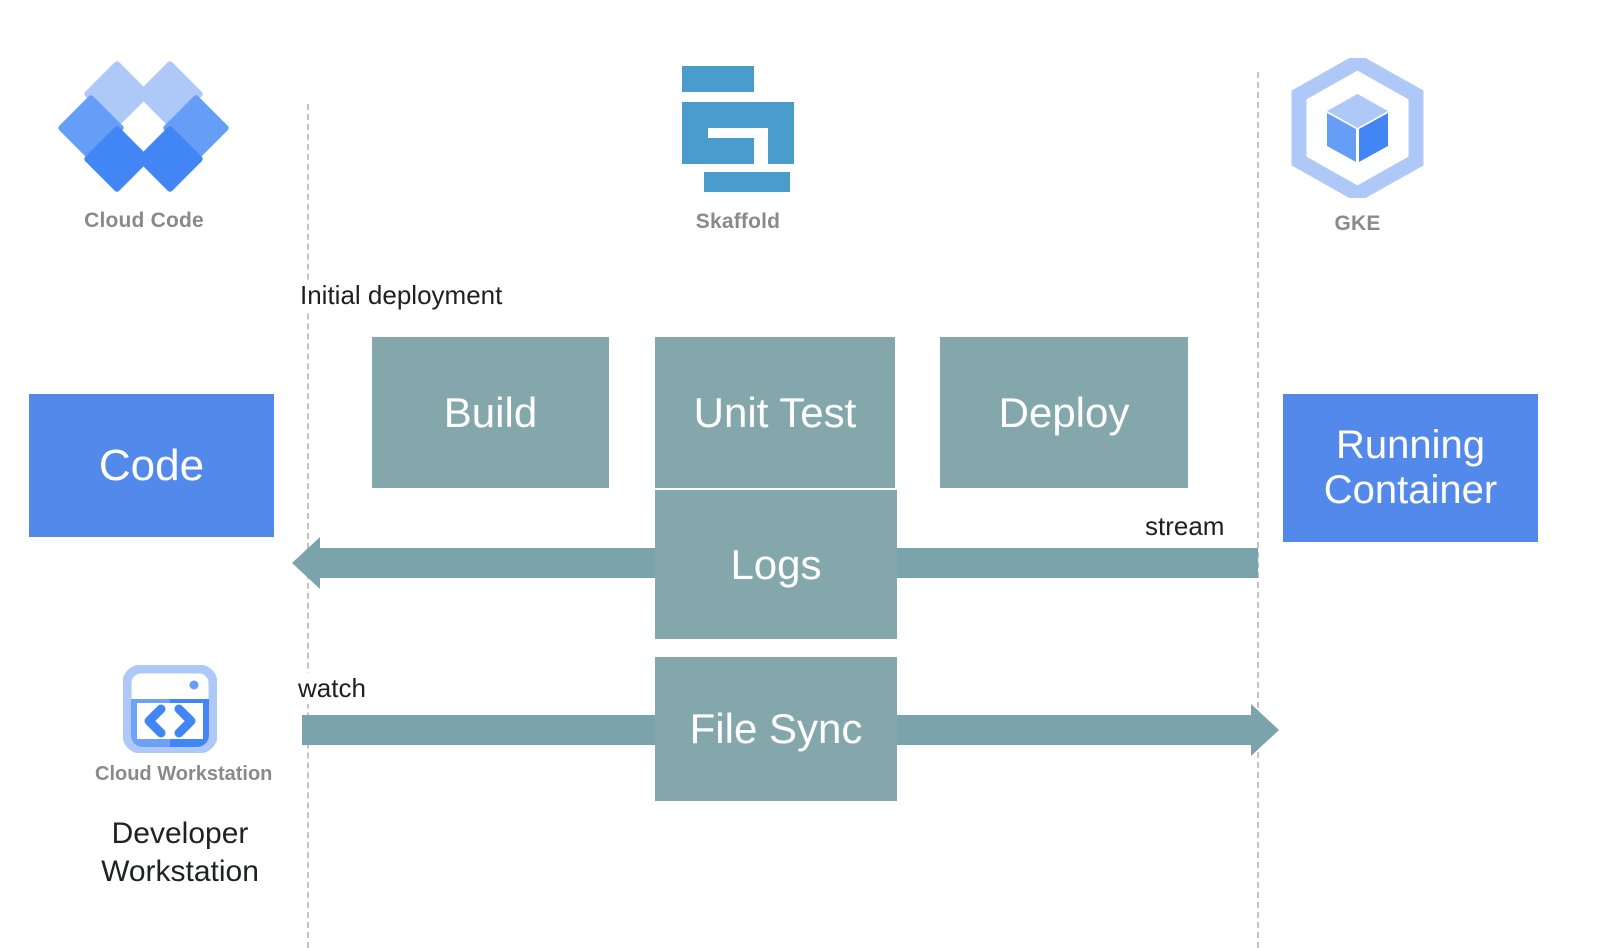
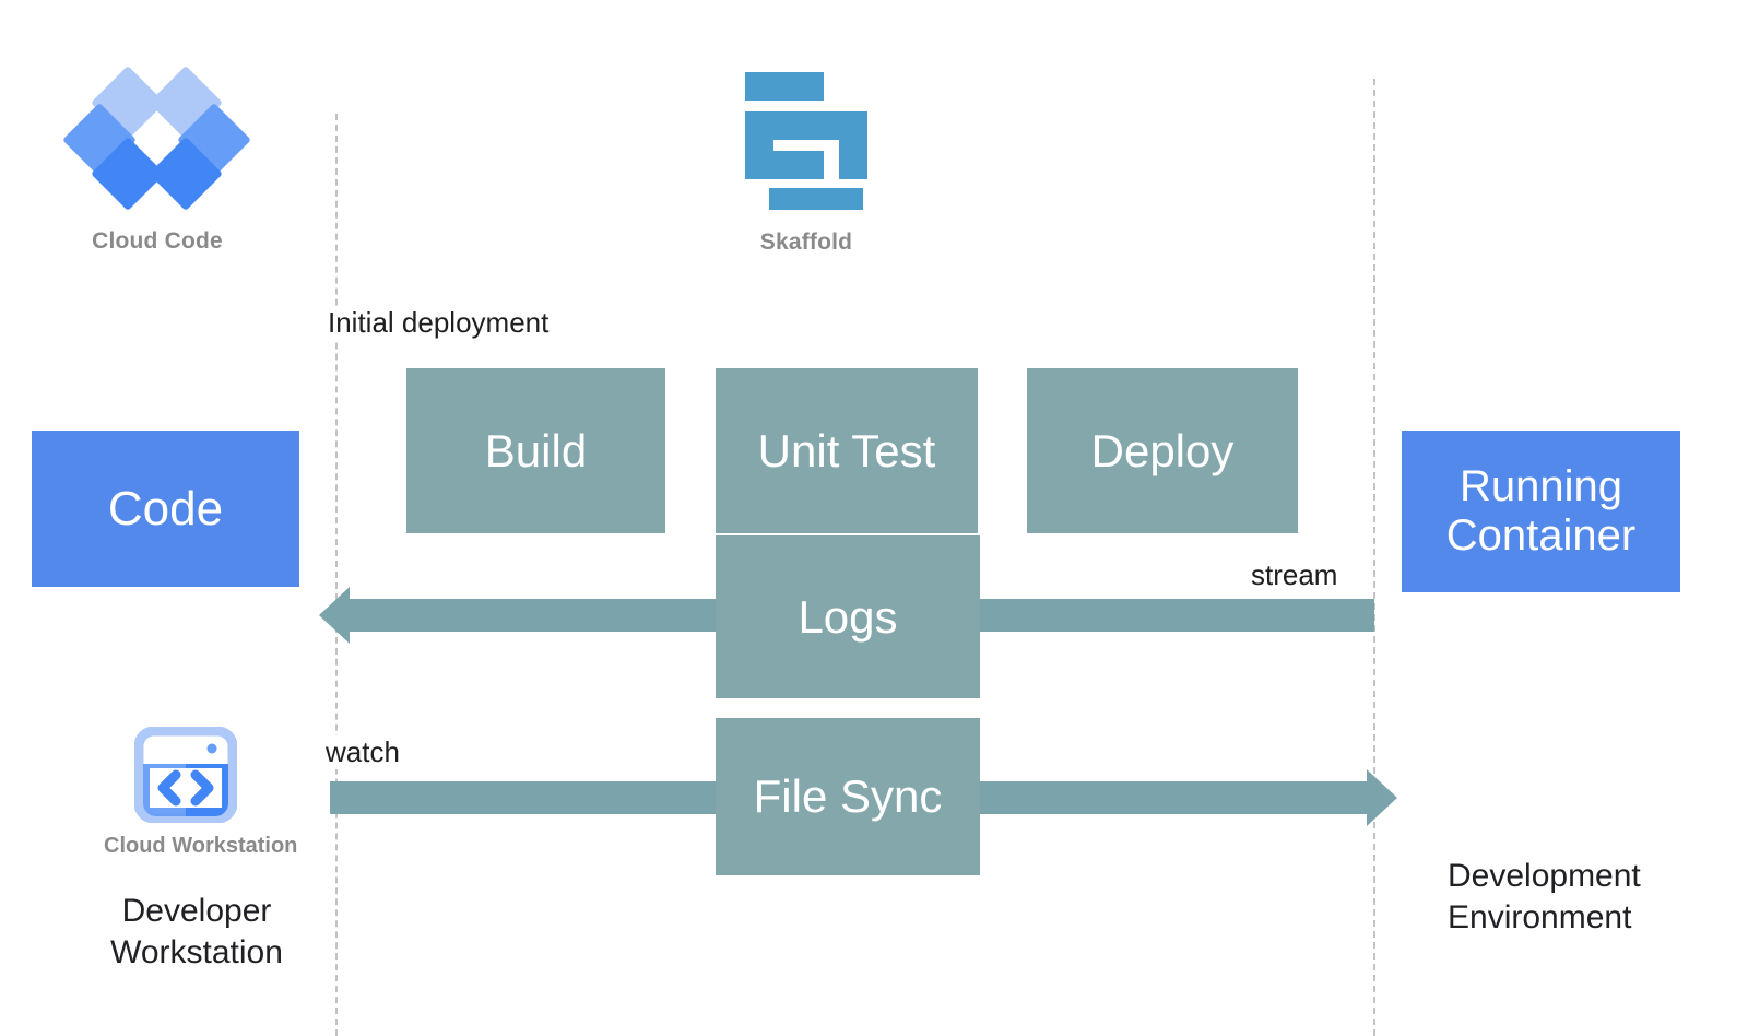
  Cloud Code
  Skaffold
- GKE
  Build
  Unit Test
  Deploy
  Logs
  File Sync
  Code
  Running
  Container
  Initial deployment
  stream
  watch
  Cloud Workstation
  Developer
  Workstation
+ Development
+ Environment
